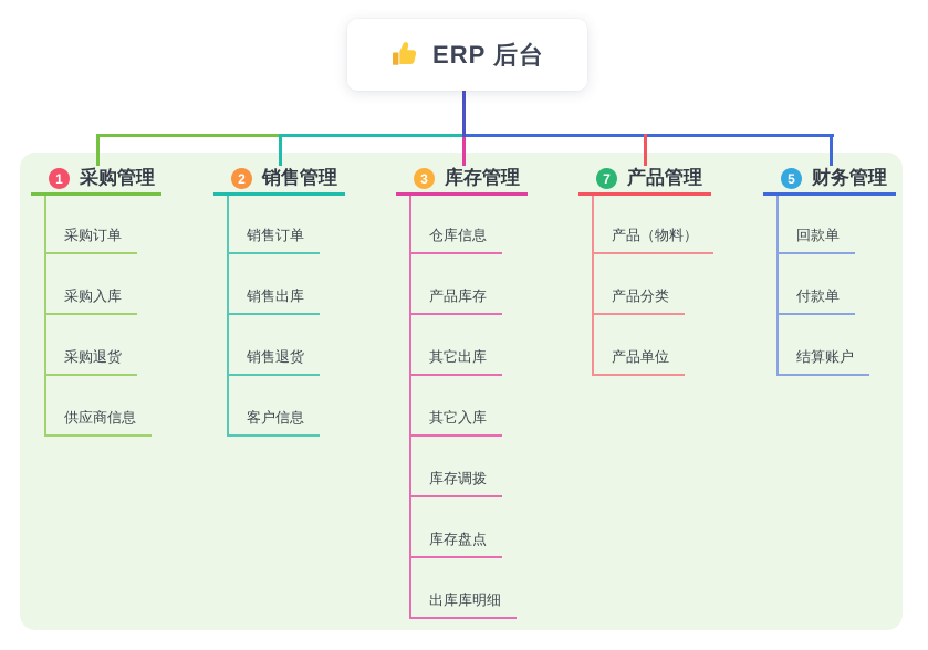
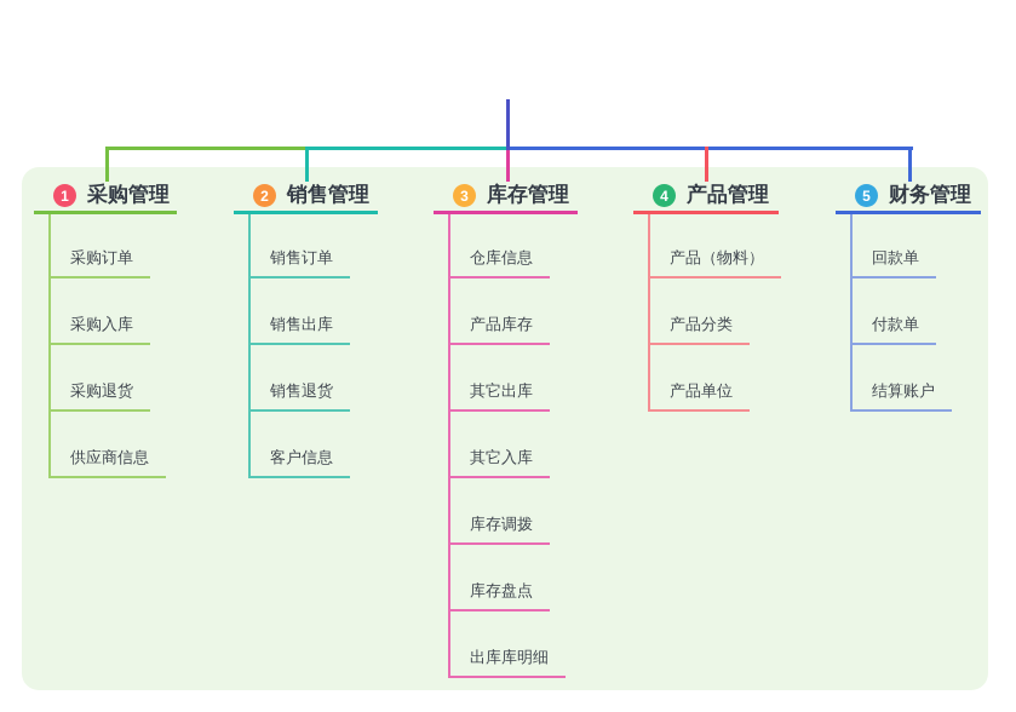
- ERP 后台
  1
  采购管理
  采购订单
  采购入库
  采购退货
  供应商信息
  2
  销售管理
  销售订单
  销售出库
  销售退货
  客户信息
  3
  库存管理
  仓库信息
  产品库存
  其它出库
  其它入库
  库存调拨
  库存盘点
  出库库明细
- 7
+ 4
  产品管理
  产品（物料）
  产品分类
  产品单位
  5
  财务管理
  回款单
  付款单
  结算账户
